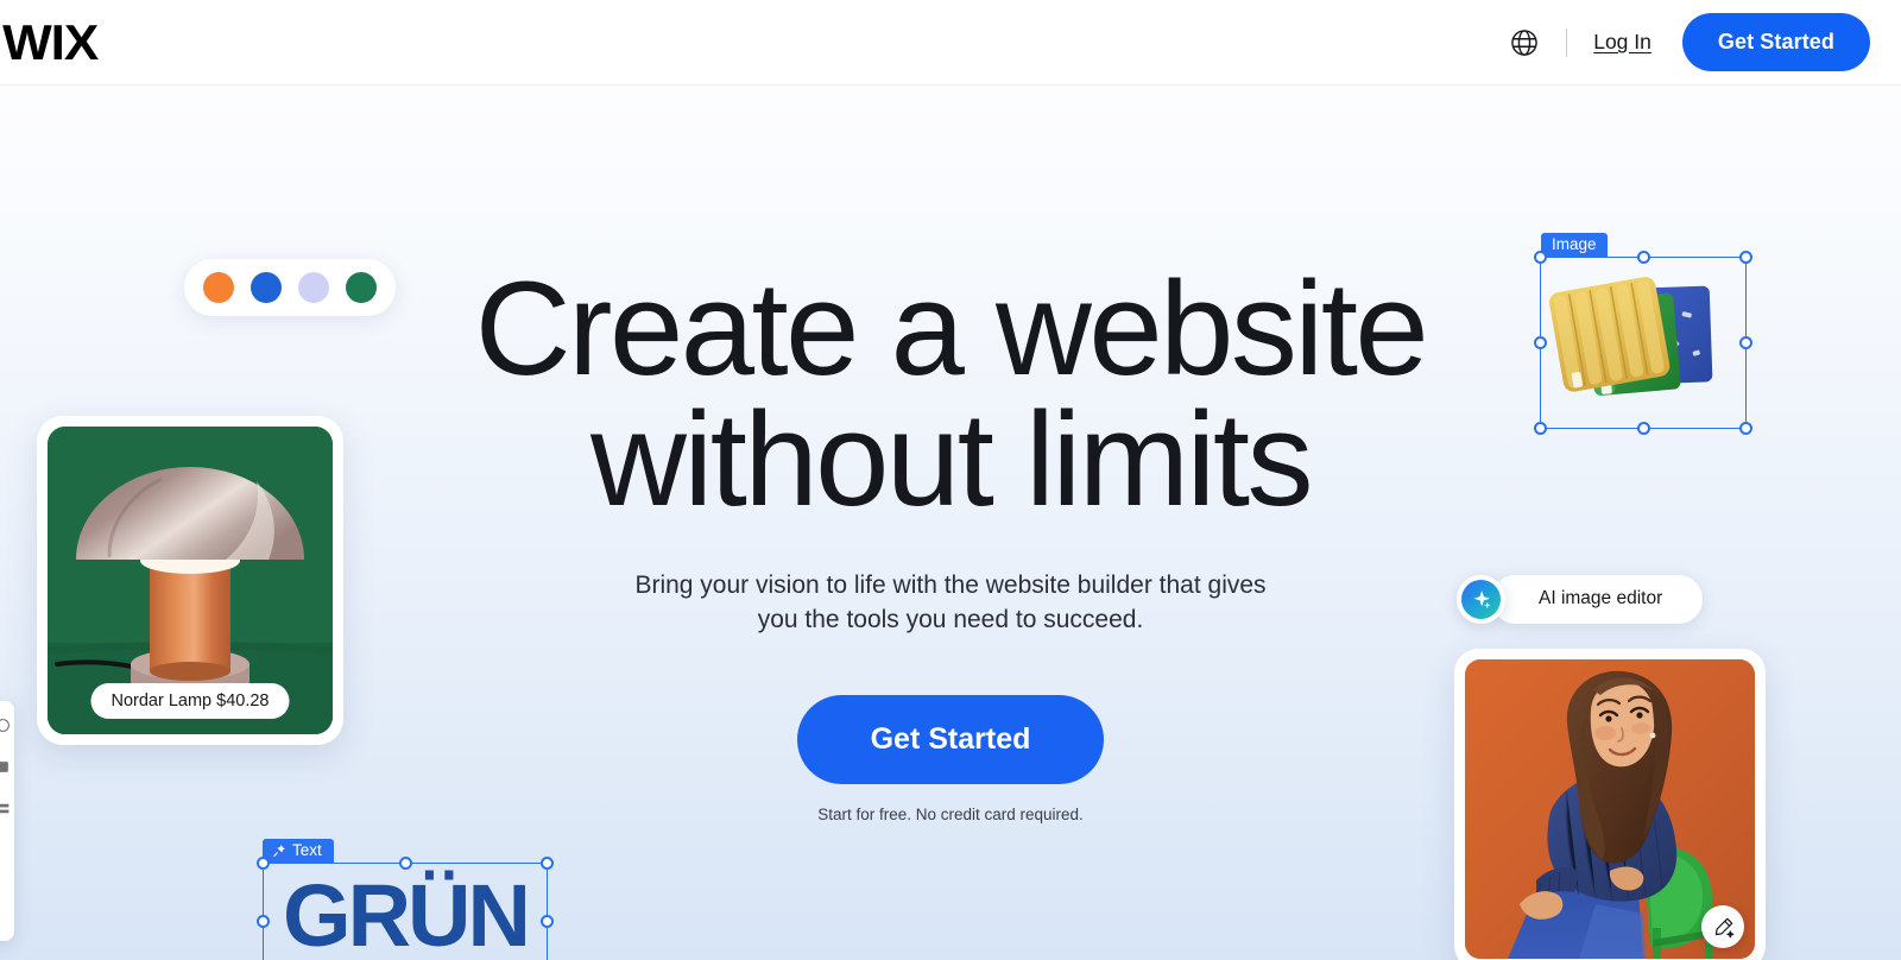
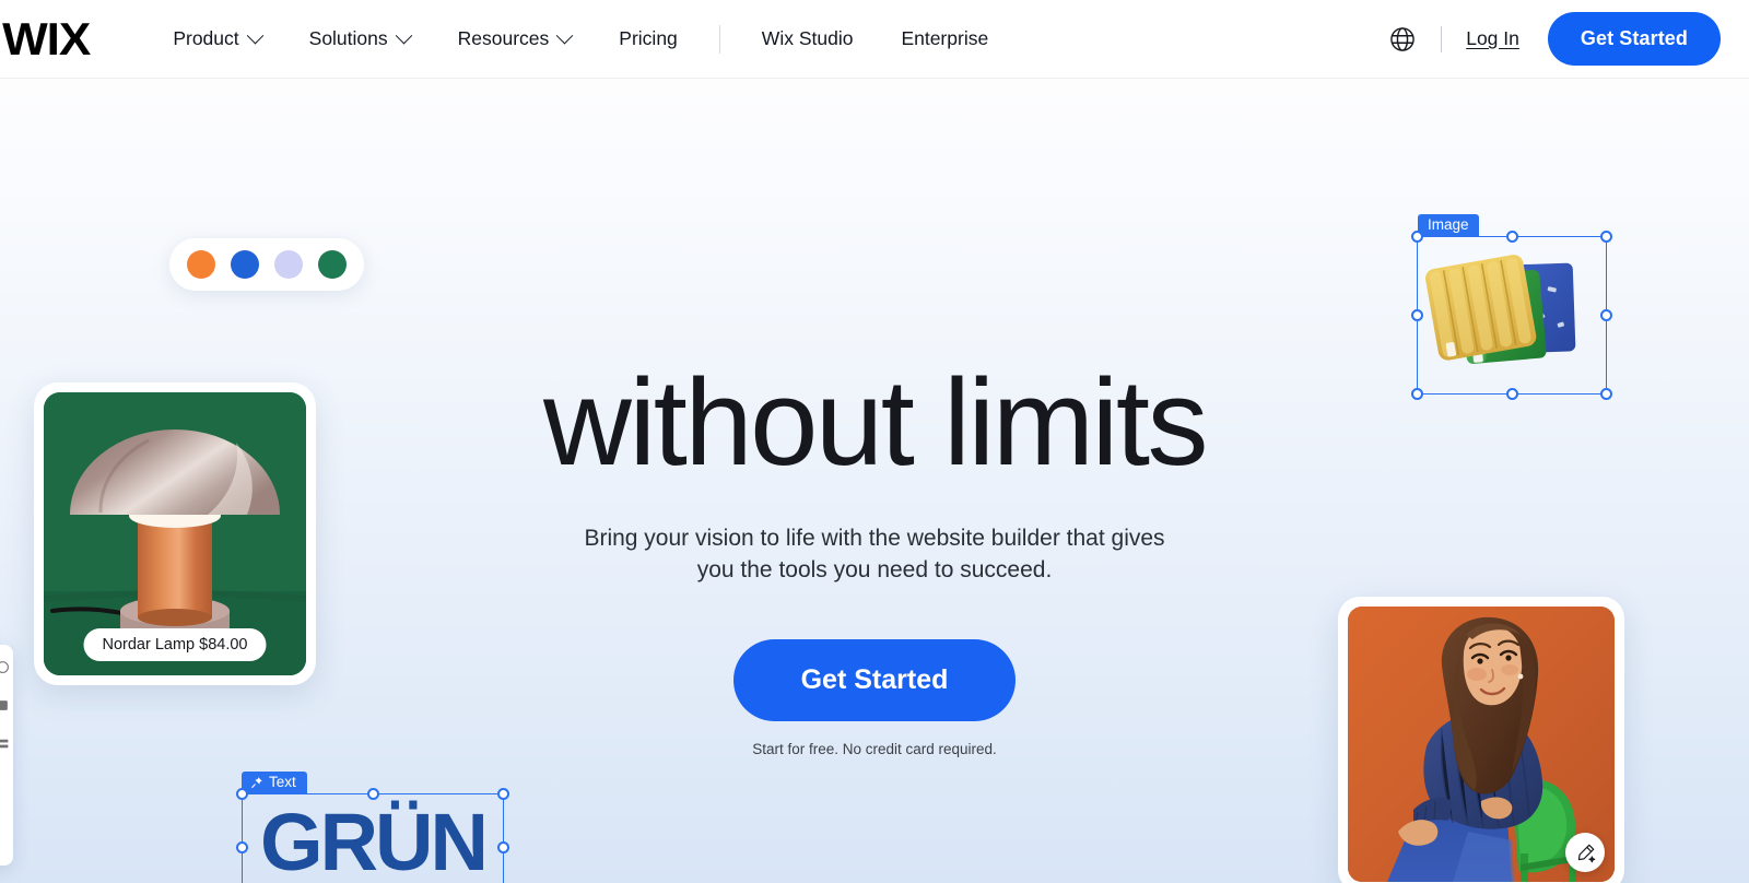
  WIX
+ Product
+ Solutions
+ Resources
+ Pricing
+ Wix Studio
+ Enterprise
  Log In
  Get Started
- Nordar Lamp $40.28
+ Nordar Lamp $84.00
- Create a website
  without limits
  Bring your vision to life with the website builder that gives you the tools you need to succeed.
  Get Started
  Start for free. No credit card required.
  Text
  GRÜN
  Image
- AI image editor
